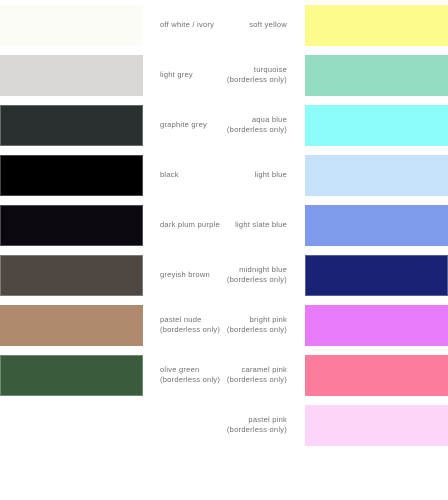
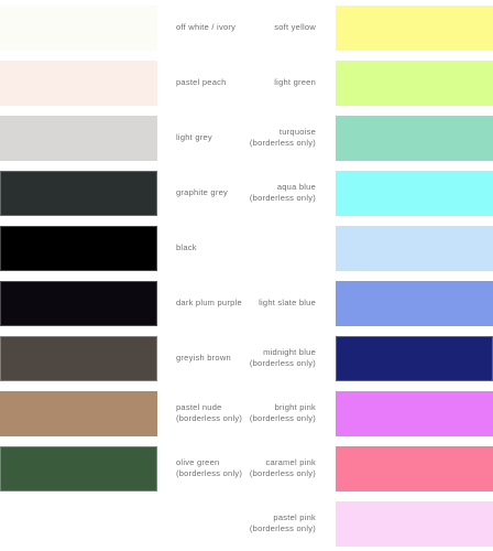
  off white / ivory
  soft yellow
+ pastel peach
+ light green
  light grey
  turquoise
  (borderless only)
  graphite grey
  aqua blue
  (borderless only)
  black
- light blue
  dark plum purple
  light slate blue
  greyish brown
  midnight blue
  (borderless only)
  pastel nude
  (borderless only)
  bright pink
  (borderless only)
  olive green
  (borderless only)
  caramel pink
  (borderless only)
  pastel pink
  (borderless only)
